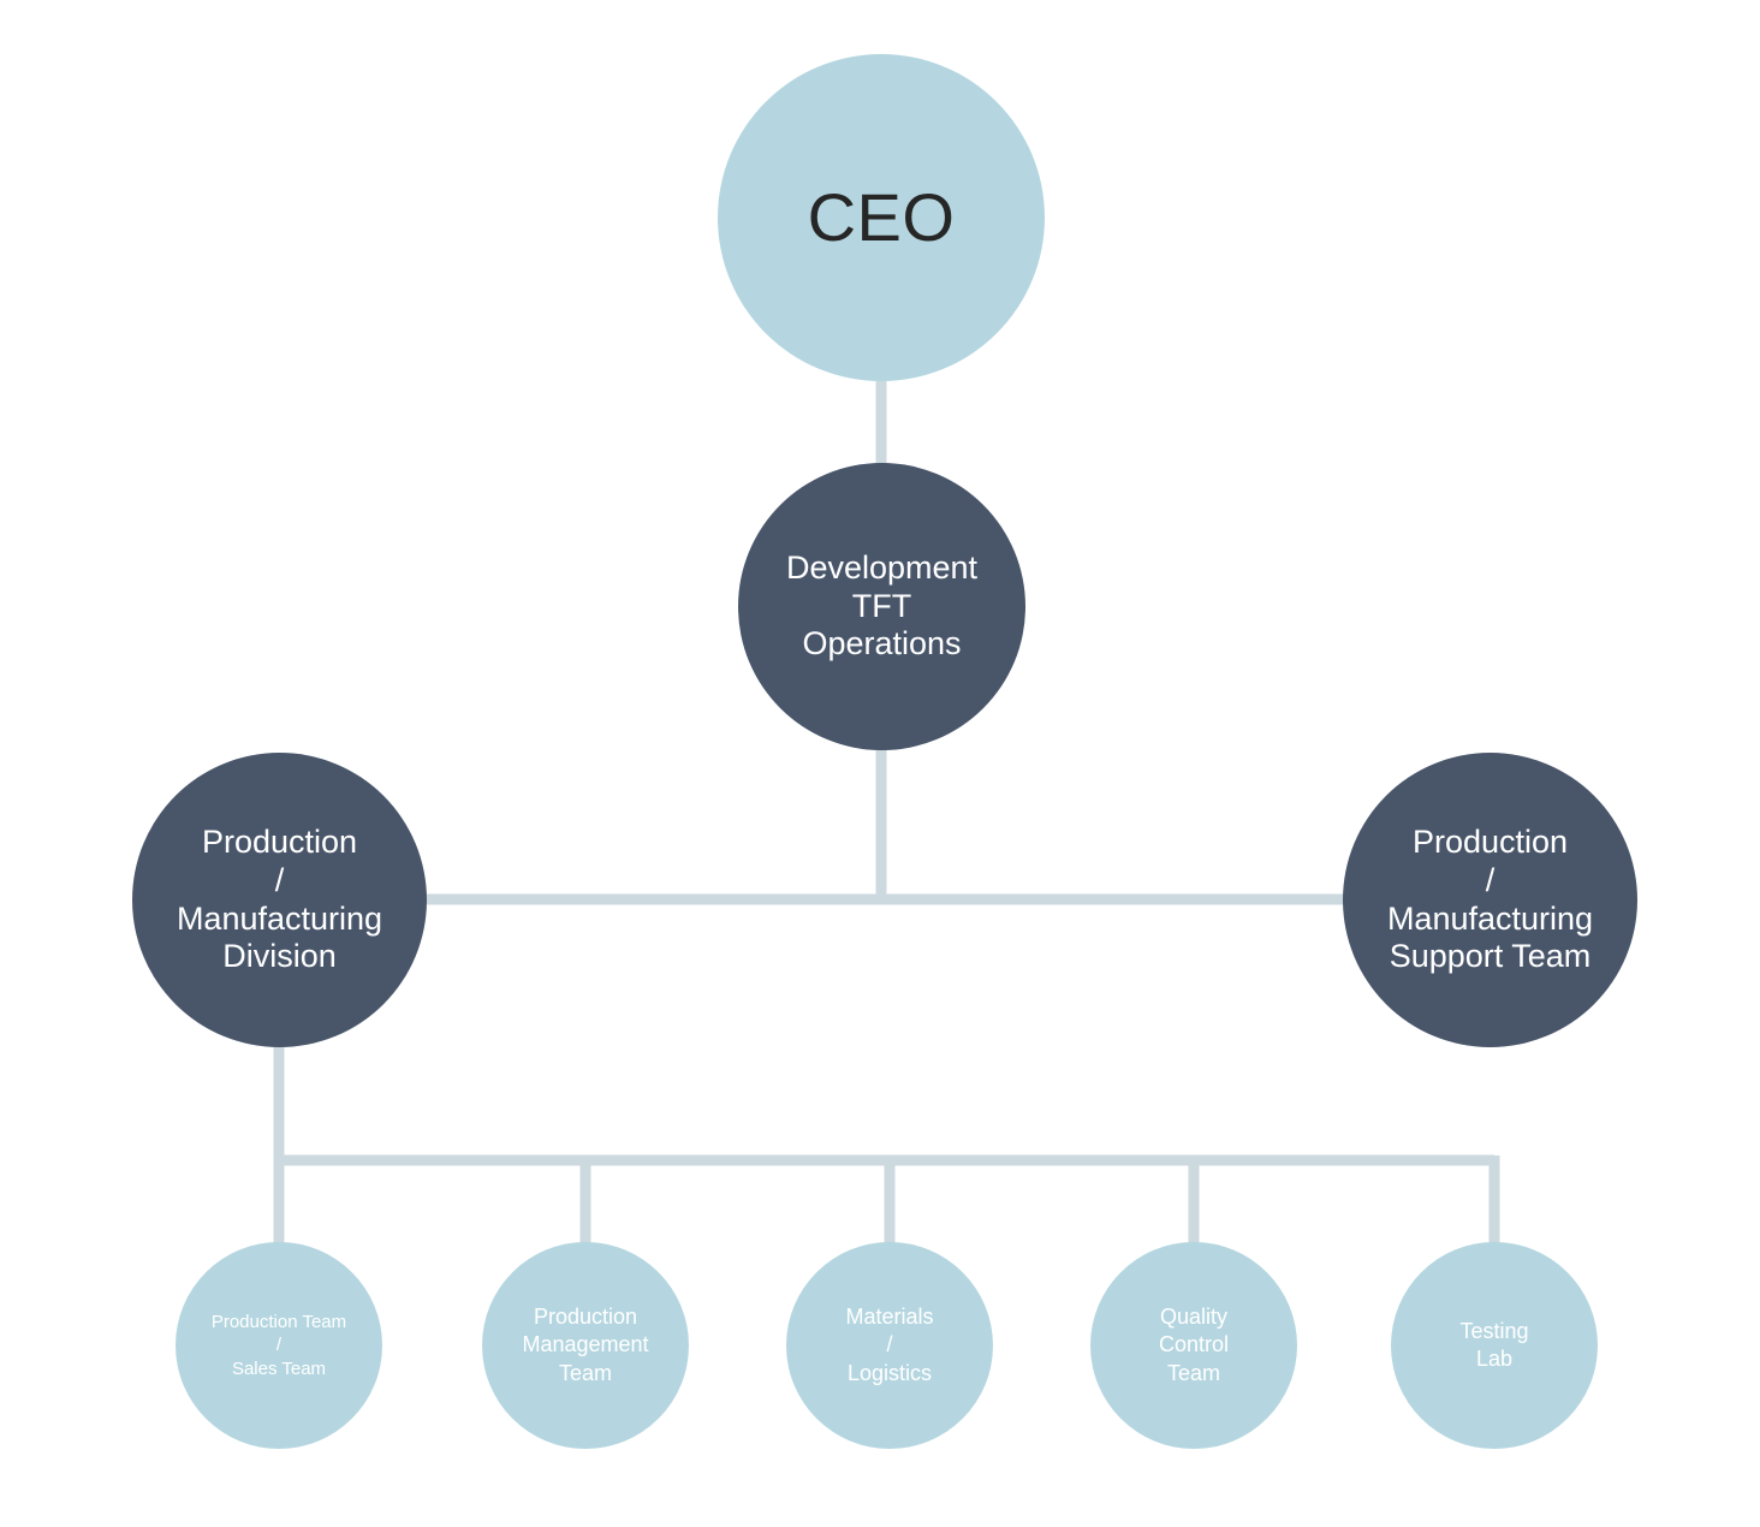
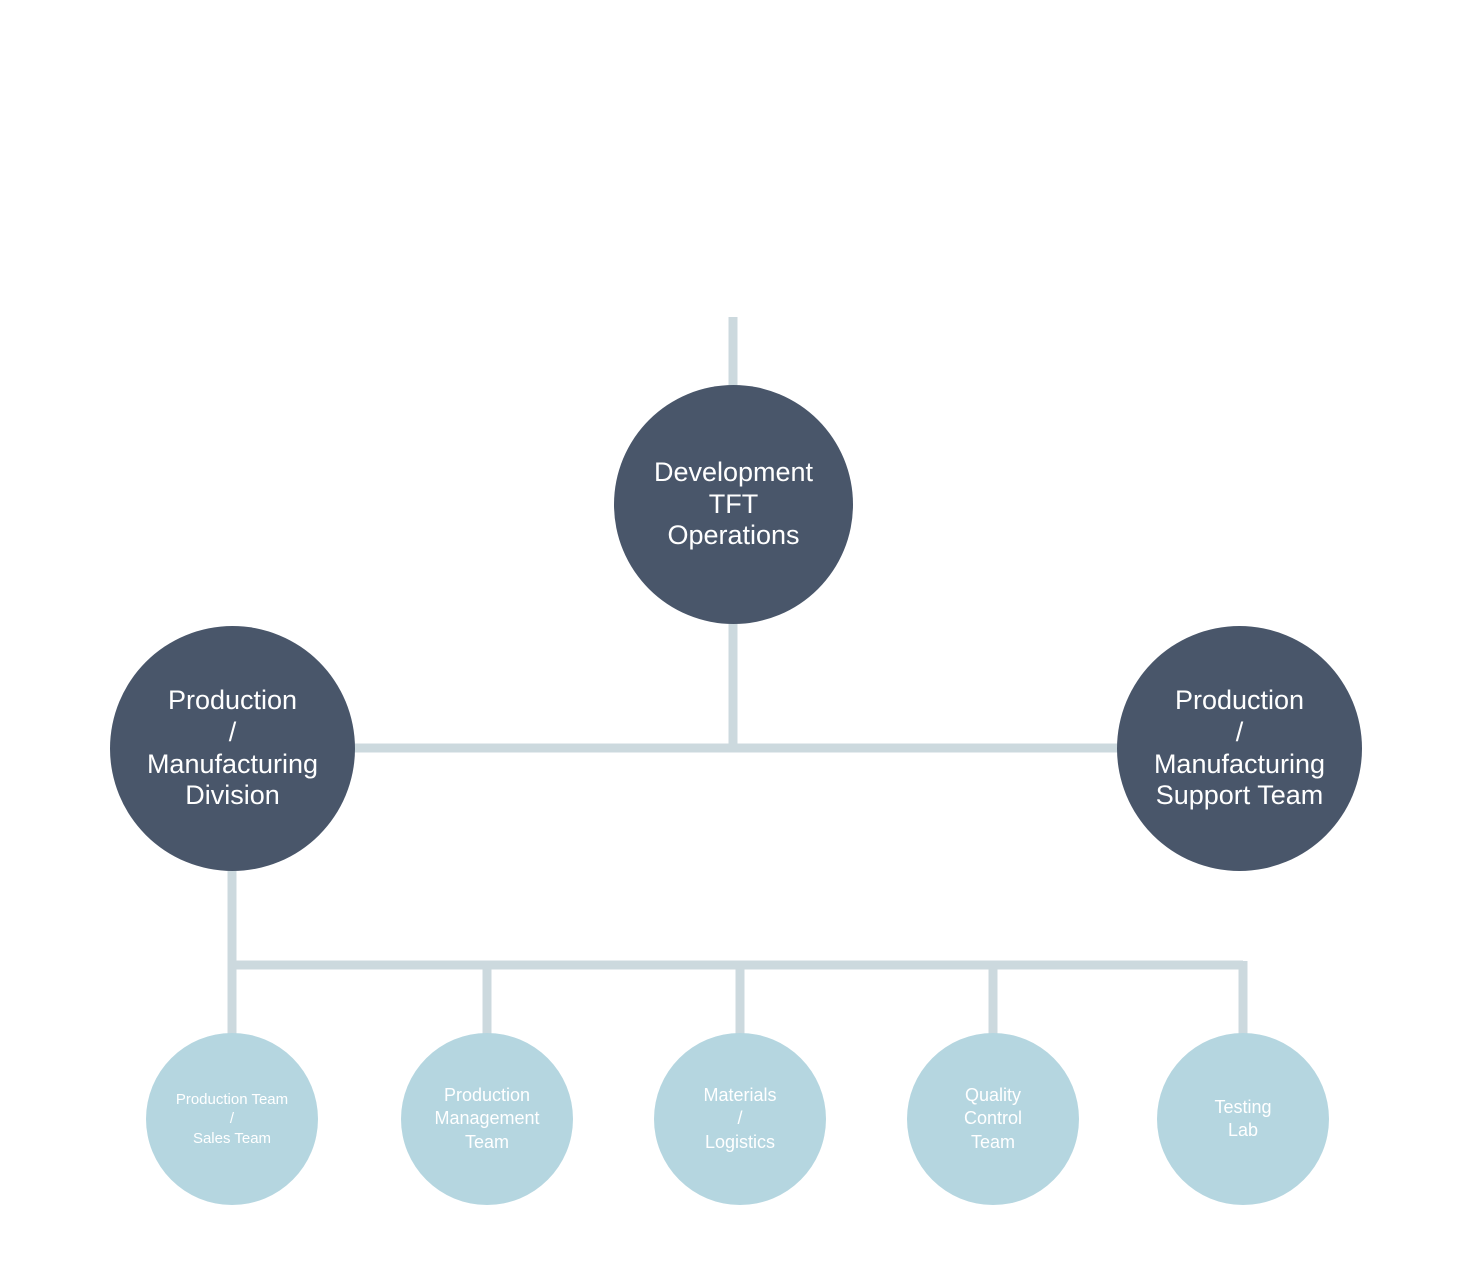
- CEO
  Development
  TFT
  Operations
  Production
  /
  Manufacturing
  Division
  Production
  /
  Manufacturing
  Support Team
  Production Team
  /
  Sales Team
  Production
  Management
  Team
  Materials
  /
  Logistics
  Quality
  Control
  Team
  Testing
  Lab
